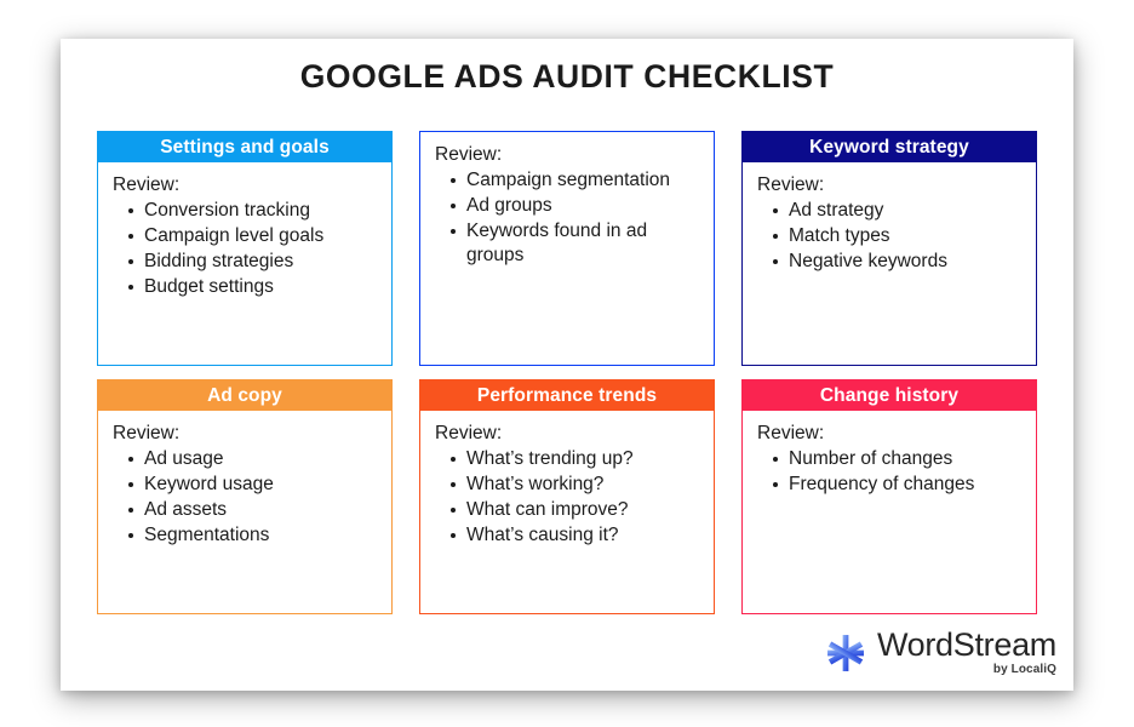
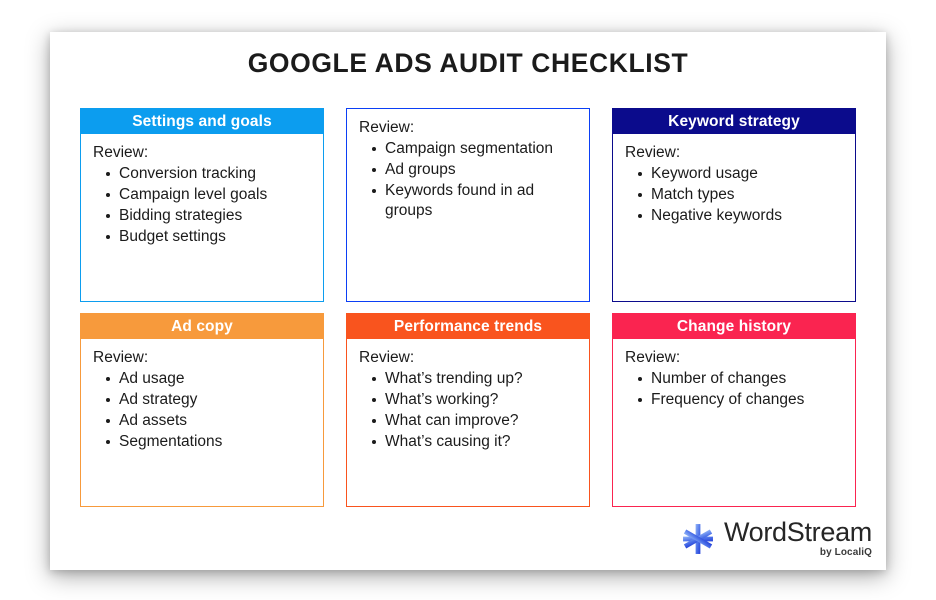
  GOOGLE ADS AUDIT CHECKLIST
  Settings and goals
  Review:
  Conversion tracking
  Campaign level goals
  Bidding strategies
  Budget settings
  Review:
  Campaign segmentation
  Ad groups
  Keywords found in ad groups
  Keyword strategy
  Review:
- Ad strategy
+ Keyword usage
  Match types
  Negative keywords
  Ad copy
  Review:
  Ad usage
- Keyword usage
+ Ad strategy
  Ad assets
  Segmentations
  Performance trends
  Review:
  What’s trending up?
  What’s working?
  What can improve?
  What’s causing it?
  Change history
  Review:
  Number of changes
  Frequency of changes
  WordStream
  by LocaliQ
